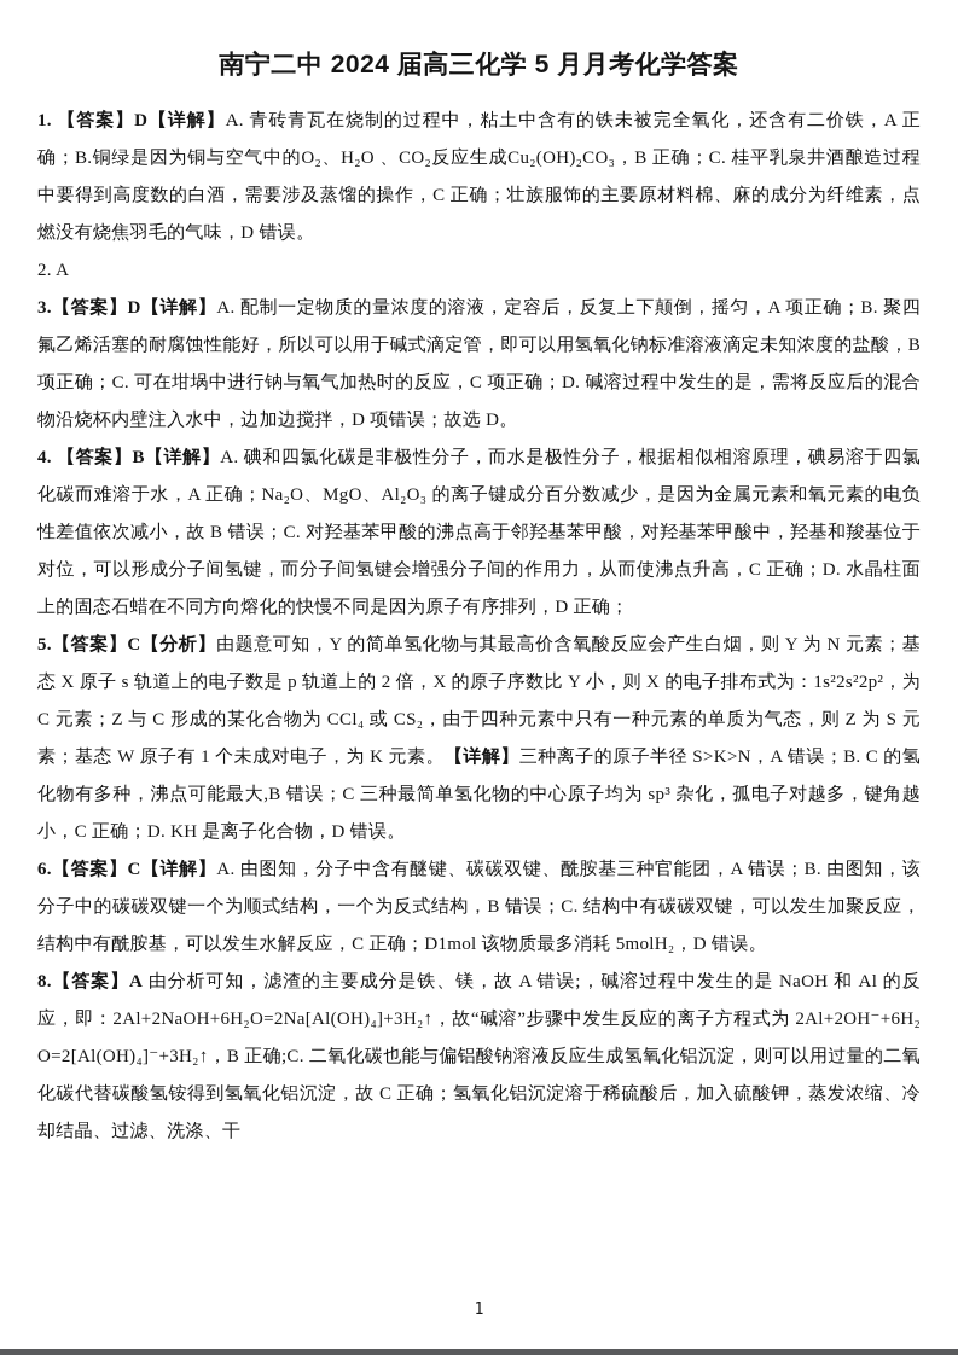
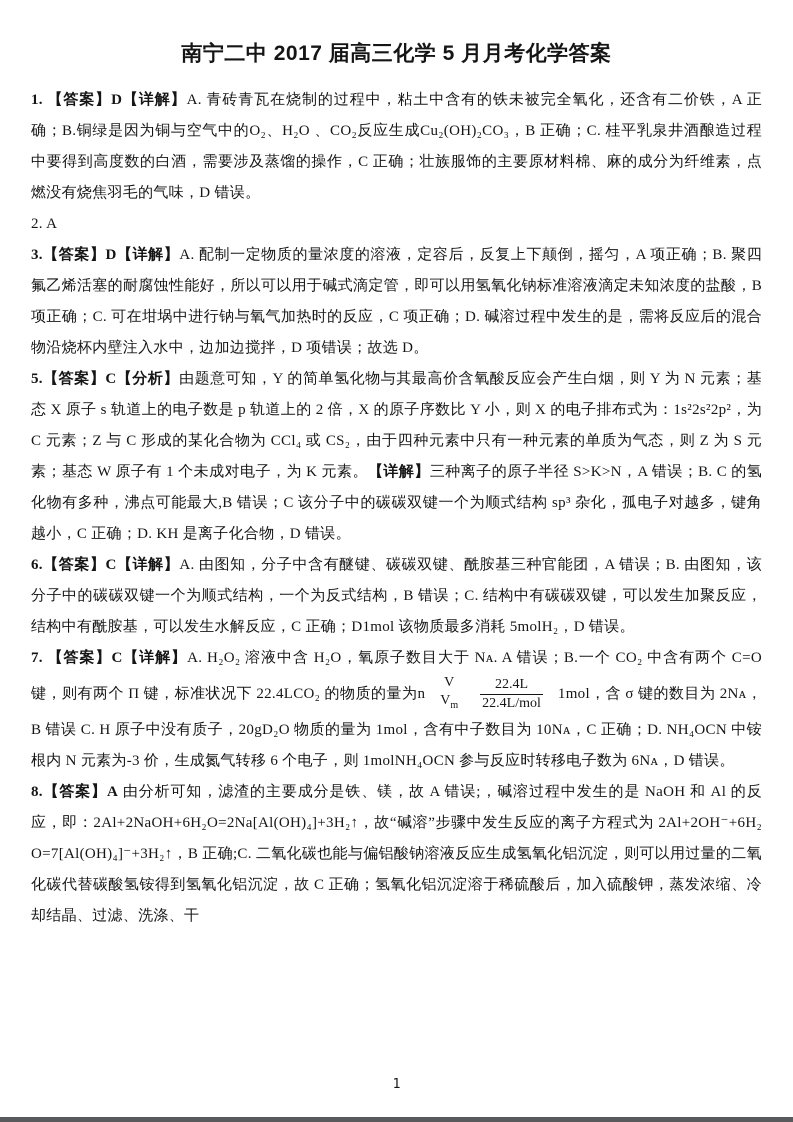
- 南宁二中 2024 届高三化学 5 月月考化学答案
+ 南宁二中 2017 届高三化学 5 月月考化学答案
  1. 【答案】D【详解】A. 青砖青瓦在烧制的过程中，粘土中含有的铁未被完全氧化，还含有二价铁，A 正确；B.铜绿是因为铜与空气中的O₂、H₂O 、CO₂反应生成Cu₂(OH)₂CO₃，B 正确；C. 桂平乳泉井酒酿造过程中要得到高度数的白酒，需要涉及蒸馏的操作，C 正确；壮族服饰的主要原材料棉、麻的成分为纤维素，点燃没有烧焦羽毛的气味，D 错误。
  2. A
  3.【答案】D【详解】A. 配制一定物质的量浓度的溶液，定容后，反复上下颠倒，摇匀，A 项正确；B. 聚四氟乙烯活塞的耐腐蚀性能好，所以可以用于碱式滴定管，即可以用氢氧化钠标准溶液滴定未知浓度的盐酸，B 项正确；C. 可在坩埚中进行钠与氧气加热时的反应，C 项正确；D. 碱溶过程中发生的是，需将反应后的混合物沿烧杯内壁注入水中，边加边搅拌，D 项错误；故选 D。
- 4. 【答案】B【详解】A. 碘和四氯化碳是非极性分子，而水是极性分子，根据相似相溶原理，碘易溶于四氯化碳而难溶于水，A 正确；Na₂O、MgO、Al₂O₃ 的离子键成分百分数减少，是因为金属元素和氧元素的电负性差值依次减小，故 B 错误；C. 对羟基苯甲酸的沸点高于邻羟基苯甲酸，对羟基苯甲酸中，羟基和羧基位于对位，可以形成分子间氢键，而分子间氢键会增强分子间的作用力，从而使沸点升高，C 正确；D. 水晶柱面上的固态石蜡在不同方向熔化的快慢不同是因为原子有序排列，D 正确；
- 5.【答案】C【分析】由题意可知，Y 的简单氢化物与其最高价含氧酸反应会产生白烟，则 Y 为 N 元素；基态 X 原子 s 轨道上的电子数是 p 轨道上的 2 倍，X 的原子序数比 Y 小，则 X 的电子排布式为：1s²2s²2p²，为 C 元素；Z 与 C 形成的某化合物为 CCl₄ 或 CS₂，由于四种元素中只有一种元素的单质为气态，则 Z 为 S 元素；基态 W 原子有 1 个未成对电子，为 K 元素。【详解】三种离子的原子半径 S>K>N，A 错误；B. C 的氢化物有多种，沸点可能最大,B 错误；C 三种最简单氢化物的中心原子均为 sp³ 杂化，孤电子对越多，键角越小，C 正确；D. KH 是离子化合物，D 错误。
+ 5.【答案】C【分析】由题意可知，Y 的简单氢化物与其最高价含氧酸反应会产生白烟，则 Y 为 N 元素；基态 X 原子 s 轨道上的电子数是 p 轨道上的 2 倍，X 的原子序数比 Y 小，则 X 的电子排布式为：1s²2s²2p²，为 C 元素；Z 与 C 形成的某化合物为 CCl₄ 或 CS₂，由于四种元素中只有一种元素的单质为气态，则 Z 为 S 元素；基态 W 原子有 1 个未成对电子，为 K 元素。【详解】三种离子的原子半径 S>K>N，A 错误；B. C 的氢化物有多种，沸点可能最大,B 错误；C 该分子中的碳碳双键一个为顺式结构 sp³ 杂化，孤电子对越多，键角越小，C 正确；D. KH 是离子化合物，D 错误。
  6.【答案】C【详解】A. 由图知，分子中含有醚键、碳碳双键、酰胺基三种官能团，A 错误；B. 由图知，该分子中的碳碳双键一个为顺式结构，一个为反式结构，B 错误；C. 结构中有碳碳双键，可以发生加聚反应，结构中有酰胺基，可以发生水解反应，C 正确；D1mol 该物质最多消耗 5molH₂，D 错误。
+ 7. 【答案】C【详解】A. H₂O₂ 溶液中含 H₂O，氧原子数目大于 Nᴀ. A 错误；B.一个 CO₂ 中含有两个 C=O 键，则有两个 Π 键，标准状况下 22.4LCO₂ 的物质的量为n
+ V
+ Vm
+ 22.4L
+ 22.4L/mol
+ 1mol，含 σ 键的数目为 2Nᴀ，B 错误 C. H 原子中没有质子，20gD₂O 物质的量为 1mol，含有中子数目为 10Nᴀ，C 正确；D. NH₄OCN 中铵根内 N 元素为-3 价，生成氮气转移 6 个电子，则 1molNH₄OCN 参与反应时转移电子数为 6Nᴀ，D 错误。
- 8.【答案】A 由分析可知，滤渣的主要成分是铁、镁，故 A 错误;，碱溶过程中发生的是 NaOH 和 Al 的反应，即：2Al+2NaOH+6H₂O=2Na[Al(OH)₄]+3H₂↑，故“碱溶”步骤中发生反应的离子方程式为 2Al+2OH⁻+6H₂O=2[Al(OH)₄]⁻+3H₂↑，B 正确;C. 二氧化碳也能与偏铝酸钠溶液反应生成氢氧化铝沉淀，则可以用过量的二氧化碳代替碳酸氢铵得到氢氧化铝沉淀，故 C 正确；氢氧化铝沉淀溶于稀硫酸后，加入硫酸钾，蒸发浓缩、冷却结晶、过滤、洗涤、干
+ 8.【答案】A 由分析可知，滤渣的主要成分是铁、镁，故 A 错误;，碱溶过程中发生的是 NaOH 和 Al 的反应，即：2Al+2NaOH+6H₂O=2Na[Al(OH)₄]+3H₂↑，故“碱溶”步骤中发生反应的离子方程式为 2Al+2OH⁻+6H₂O=7[Al(OH)₄]⁻+3H₂↑，B 正确;C. 二氧化碳也能与偏铝酸钠溶液反应生成氢氧化铝沉淀，则可以用过量的二氧化碳代替碳酸氢铵得到氢氧化铝沉淀，故 C 正确；氢氧化铝沉淀溶于稀硫酸后，加入硫酸钾，蒸发浓缩、冷却结晶、过滤、洗涤、干
  1
